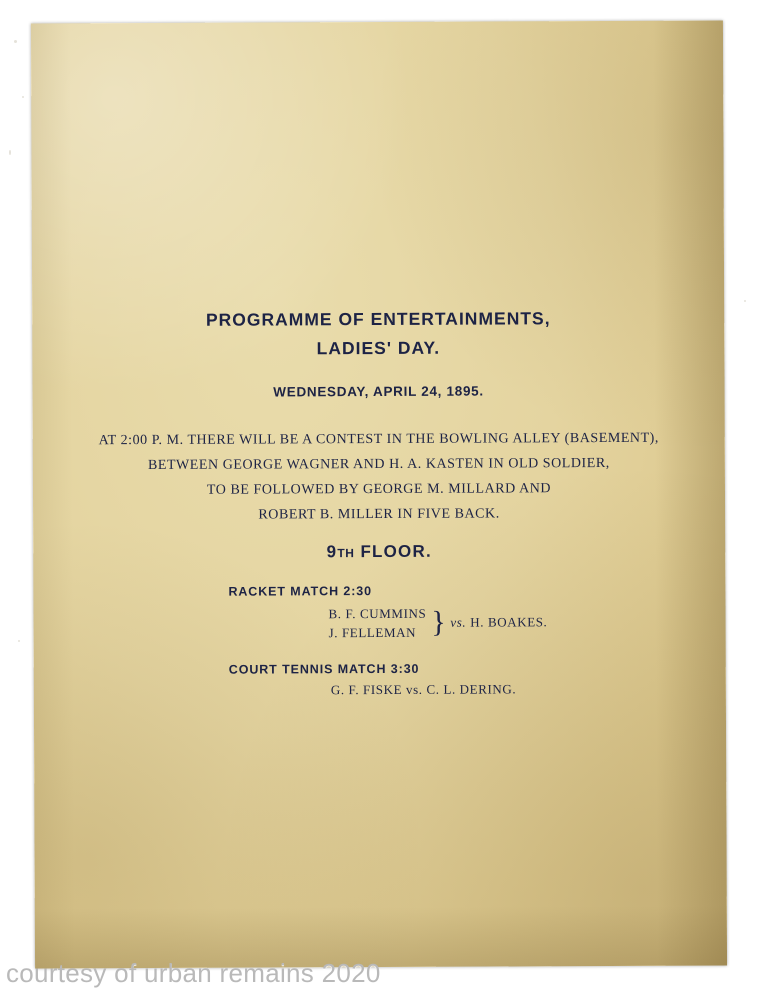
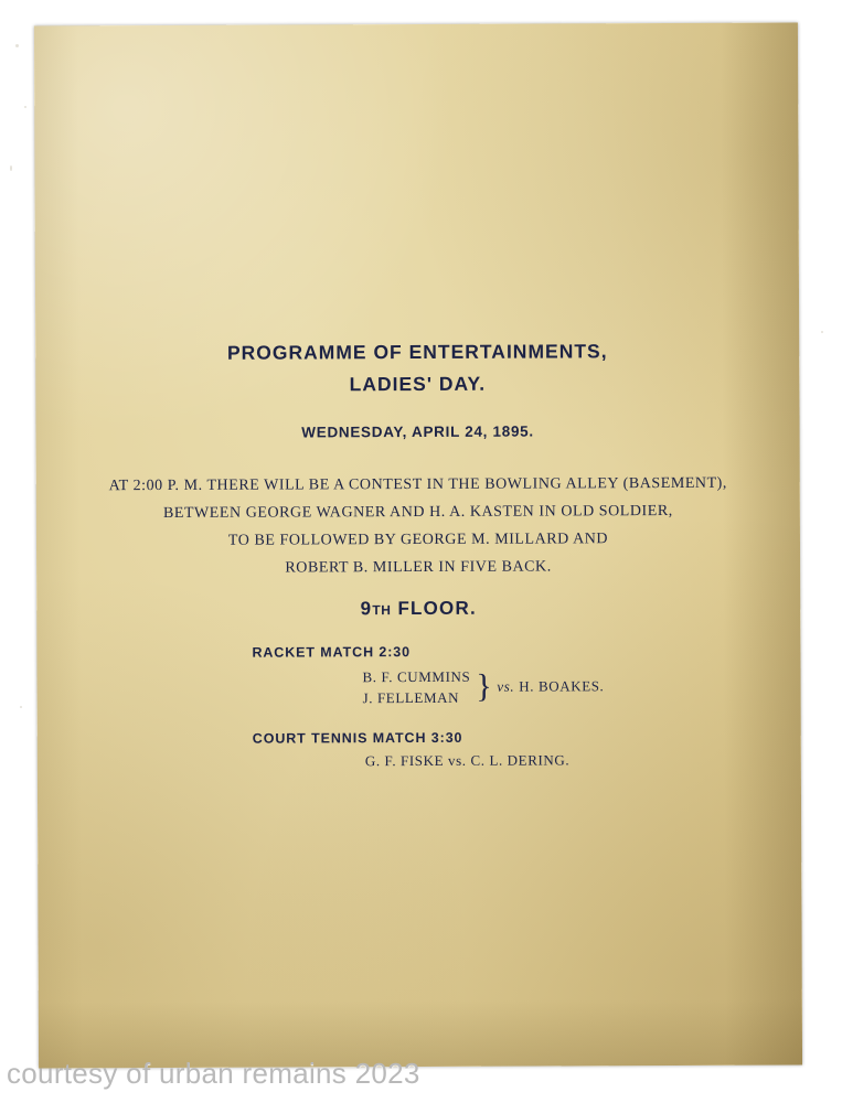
- courtesy of urban remains 2020
+ courtesy of urban remains 2023
